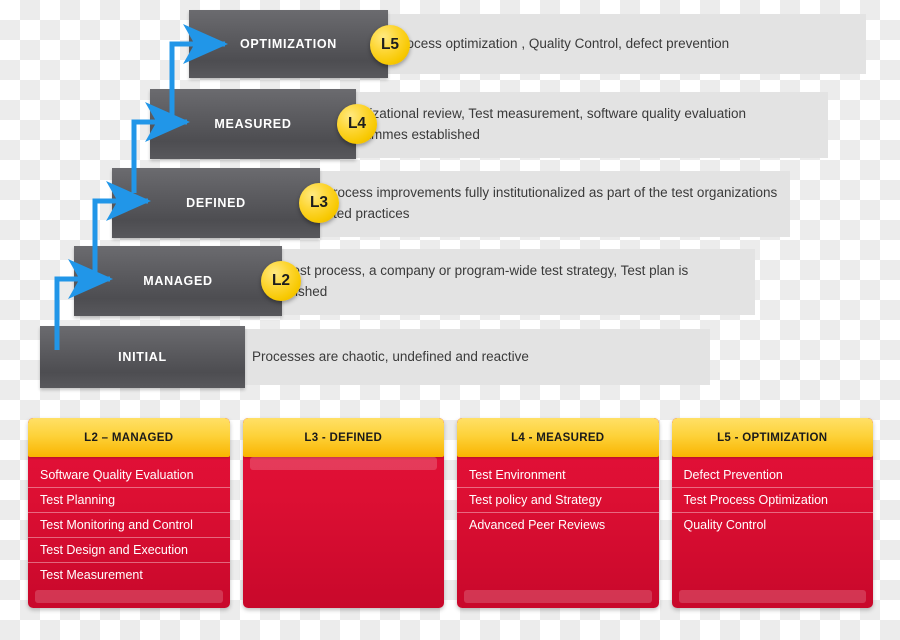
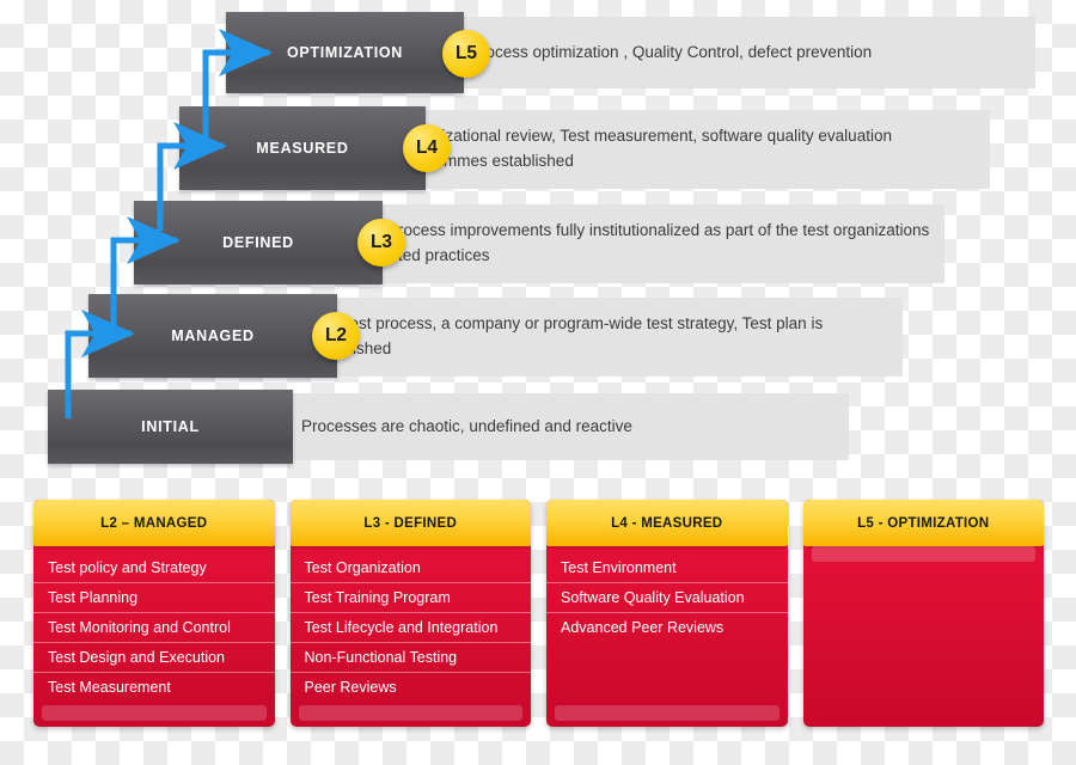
  ocess optimization , Quality Control, defect prevention
  OPTIMIZATION
  L5
  zational review, Test measurement, software quality evaluation mmes established
  MEASURED
  L4
  ocess improvements fully institutionalized as part of the test organizations ed practices
  DEFINED
  L3
  st process, a company or program-wide test strategy, Test plan is shed
  MANAGED
  L2
  Processes are chaotic, undefined and reactive
  INITIAL
  L2 – MANAGED
- Software Quality Evaluation
+ Test policy and Strategy
  Test Planning
  Test Monitoring and Control
  Test Design and Execution
  Test Measurement
  L3 - DEFINED
+ Test Organization
+ Test Training Program
+ Test Lifecycle and Integration
+ Non-Functional Testing
+ Peer Reviews
  L4 - MEASURED
  Test Environment
- Test policy and Strategy
+ Software Quality Evaluation
  Advanced Peer Reviews
  L5 - OPTIMIZATION
- Defect Prevention
- Test Process Optimization
- Quality Control
